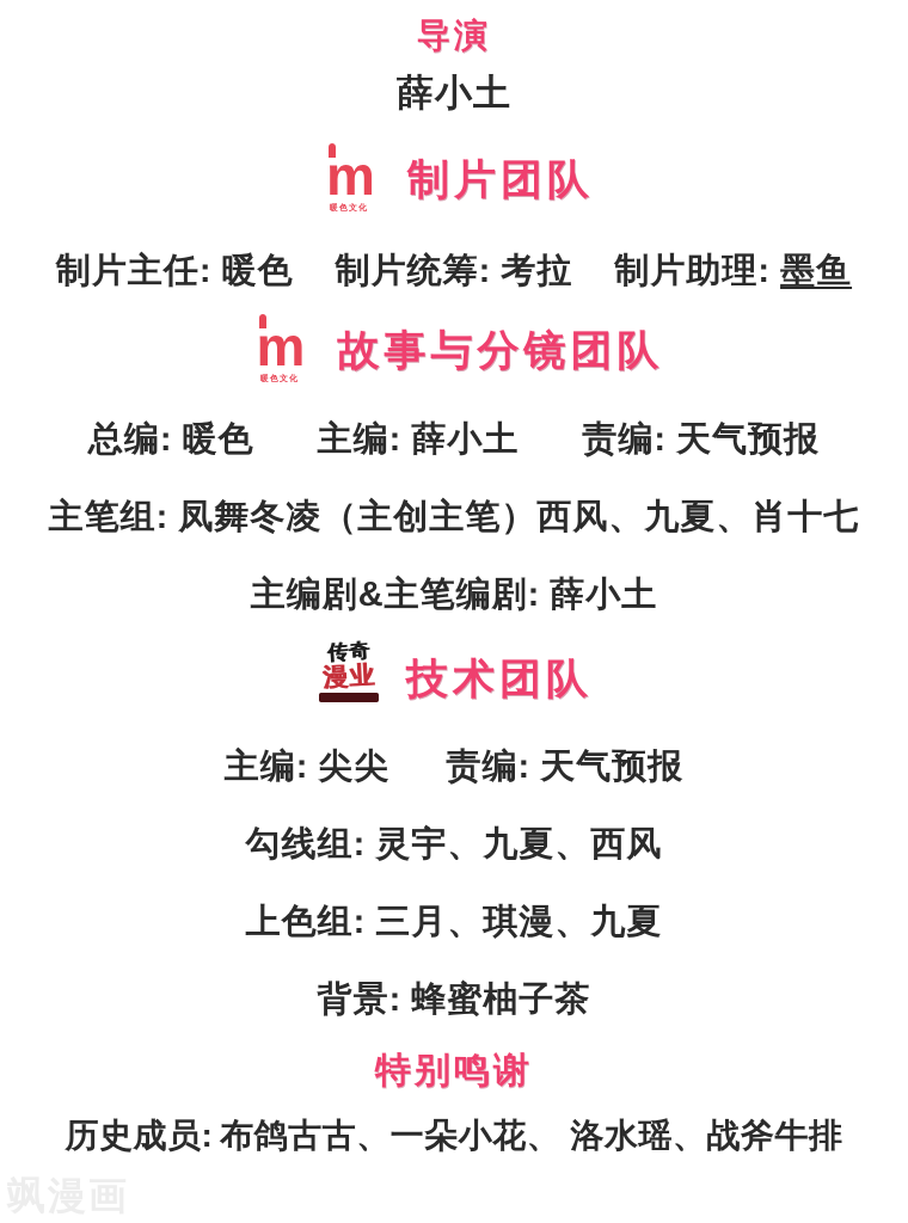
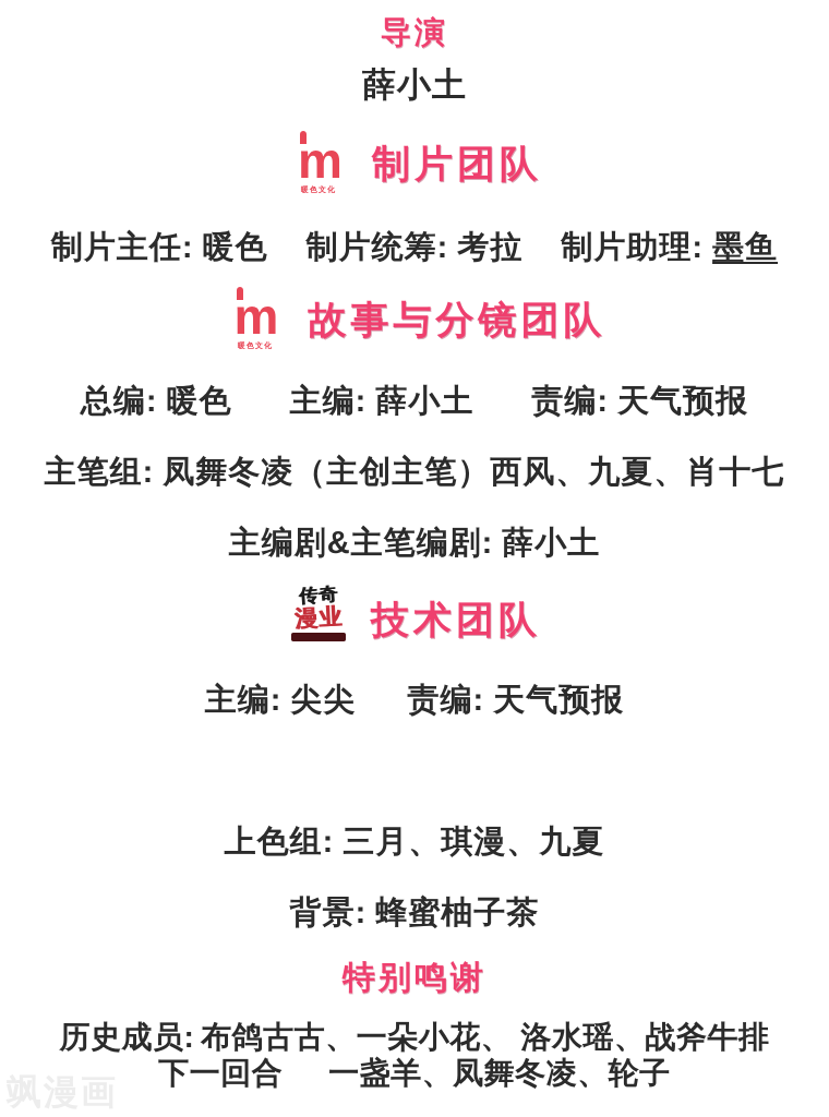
  导演
  薛小土
  m
  暖色文化
  制片团队
  制片主任: 暖色 制片统筹: 考拉 制片助理: 墨鱼
  m
  暖色文化
  故事与分镜团队
  总编: 暖色 主编: 薛小土 责编: 天气预报
  主笔组: 凤舞冬凌（主创主笔）西风、九夏、肖十七
  主编剧&主笔编剧: 薛小土
  技术团队
  主编: 尖尖 责编: 天气预报
- 勾线组: 灵宇、九夏、西风
  上色组: 三月、琪漫、九夏
  背景: 蜂蜜柚子茶
  特别鸣谢
  历史成员: 布鸽古古、一朵小花、 洛水瑶、战斧牛排
+ 下一回合 一盏羊、凤舞冬凌、轮子
